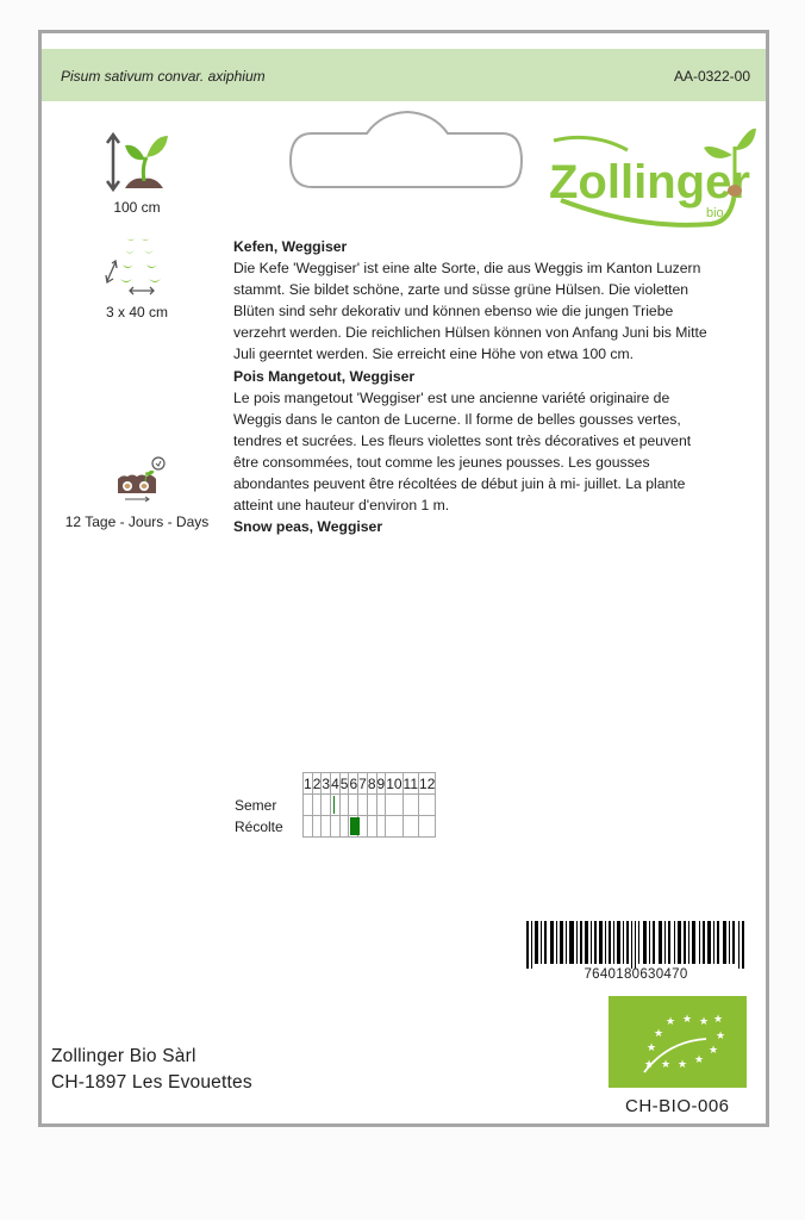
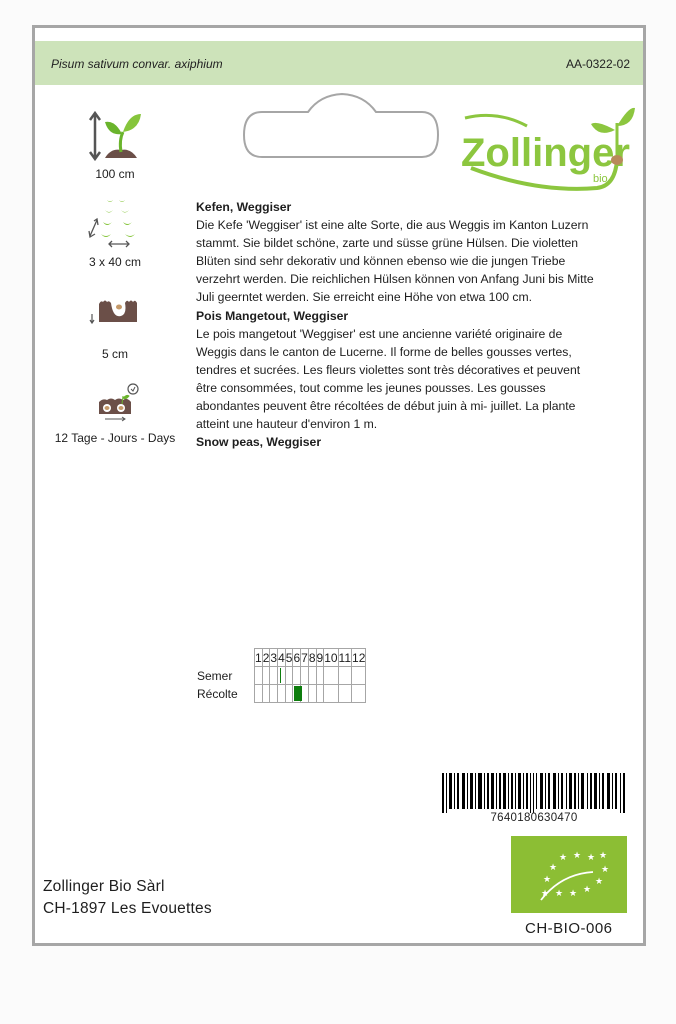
  Pisum sativum convar. axiphium
- AA-0322-00
+ AA-0322-02
  Zollinger
  bio
  100 cm
  3 x 40 cm
+ 5 cm
  12 Tage - Jours - Days
  Kefen, Weggiser
  Die Kefe 'Weggiser' ist eine alte Sorte, die aus Weggis im Kanton Luzern stammt. Sie bildet schöne, zarte und süsse grüne Hülsen. Die violetten Blüten sind sehr dekorativ und können ebenso wie die jungen Triebe verzehrt werden. Die reichlichen Hülsen können von Anfang Juni bis Mitte Juli geerntet werden. Sie erreicht eine Höhe von etwa 100 cm.
  Pois Mangetout, Weggiser
  Le pois mangetout 'Weggiser' est une ancienne variété originaire de Weggis dans le canton de Lucerne. Il forme de belles gousses vertes, tendres et sucrées. Les fleurs violettes sont très décoratives et peuvent être consommées, tout comme les jeunes pousses. Les gousses abondantes peuvent être récoltées de début juin à mi- juillet. La plante atteint une hauteur d'environ 1 m.
  Snow peas, Weggiser
  Semer
  Récolte
  1	2	3	4	5	6	7	8	9	10	11	12
  7640180630470
  ★
  ★
  ★
  ★
  ★
  ★
  ★
  ★
  ★
  ★
  ★
  CH-BIO-006
  Zollinger Bio Sàrl
  CH-1897 Les Evouettes
